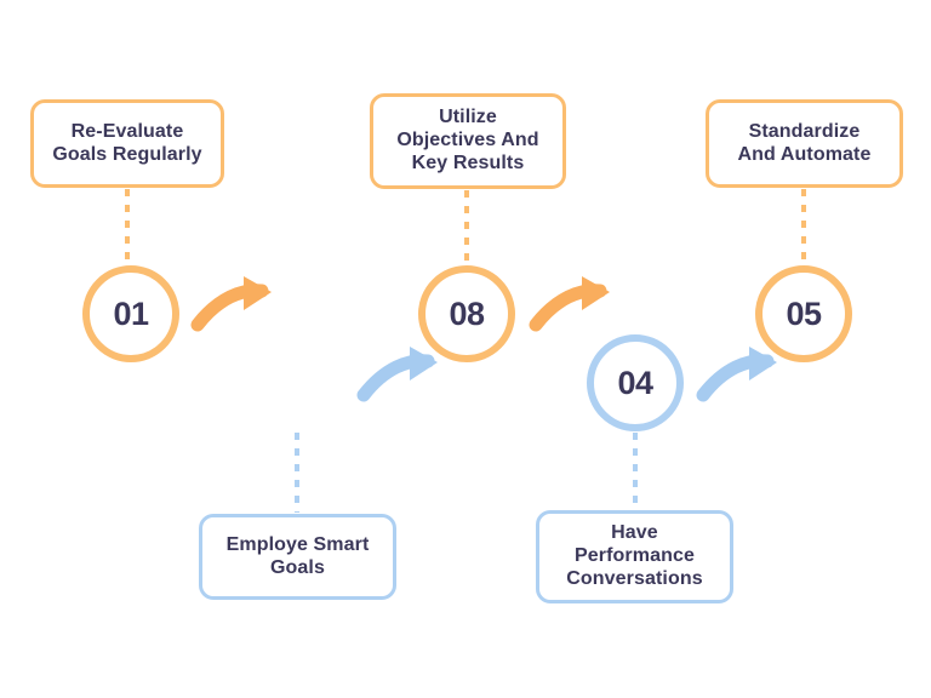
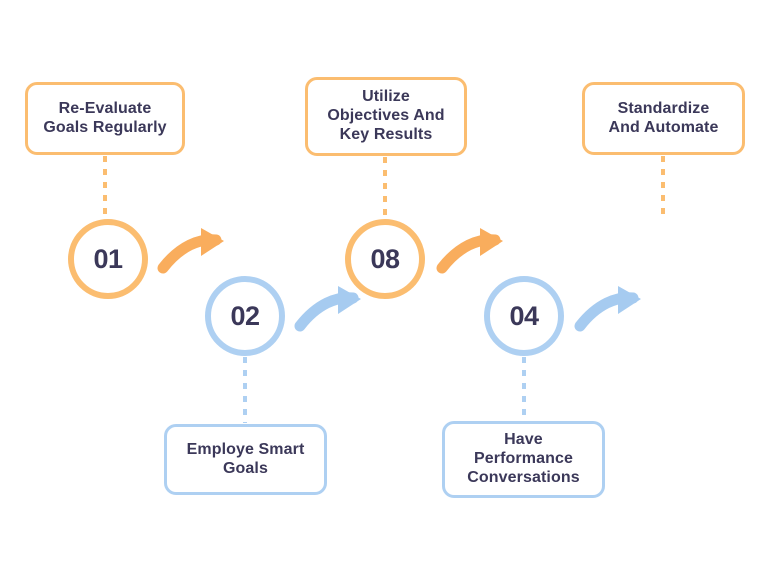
  Re-Evaluate
  Goals Regularly
  Employe Smart
  Goals
  Utilize
  Objectives And
  Key Results
  Have
  Performance
  Conversations
  Standardize
  And Automate
  01
+ 02
  08
  04
- 05
